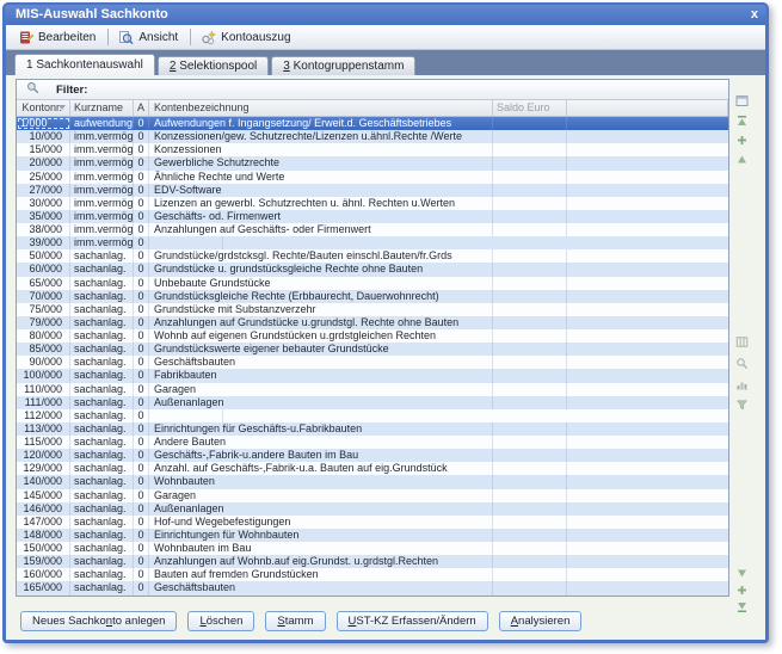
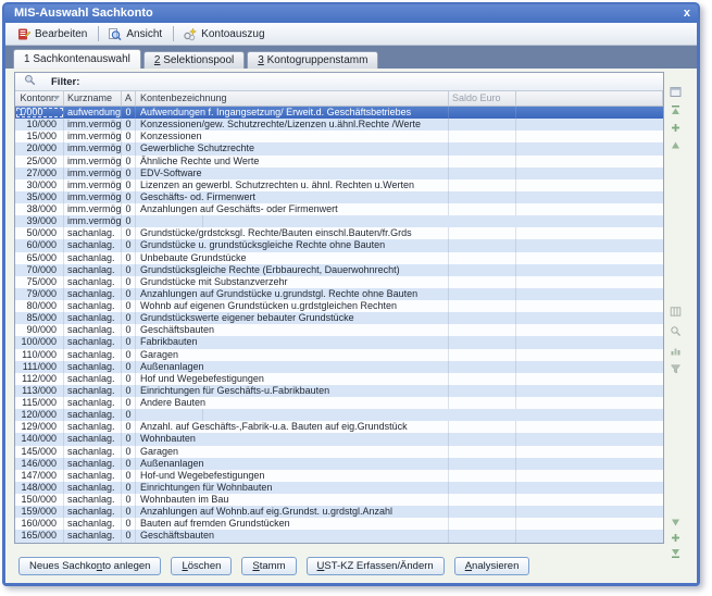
  MIS-Auswahl Sachkonto
  x
  Bearbeiten
  Ansicht
  Kontoauszug
  1 Sachkontenauswahl
  2 Selektionspool
  3 Kontogruppenstamm
  Filter:
  Kontonr.
  Kurzname
  A
  Kontenbezeichnung
  Saldo Euro
  1/000
  aufwendung
  0
  Aufwendungen f. Ingangsetzung/ Erweit.d. Geschäftsbetriebes
  10/000
  imm.vermög
  0
  Konzessionen/gew. Schutzrechte/Lizenzen u.ähnl.Rechte /Werte
  15/000
  imm.vermög
  0
  Konzessionen
  20/000
  imm.vermög
  0
  Gewerbliche Schutzrechte
  25/000
  imm.vermög
  0
  Ähnliche Rechte und Werte
  27/000
  imm.vermög
  0
  EDV-Software
  30/000
  imm.vermög
  0
  Lizenzen an gewerbl. Schutzrechten u. ähnl. Rechten u.Werten
  35/000
  imm.vermög
  0
  Geschäfts- od. Firmenwert
  38/000
  imm.vermög
  0
  Anzahlungen auf Geschäfts- oder Firmenwert
  39/000
  imm.vermög
  0
  50/000
  sachanlag.
  0
  Grundstücke/grdstcksgl. Rechte/Bauten einschl.Bauten/fr.Grds
  60/000
  sachanlag.
  0
  Grundstücke u. grundstücksgleiche Rechte ohne Bauten
  65/000
  sachanlag.
  0
  Unbebaute Grundstücke
  70/000
  sachanlag.
  0
  Grundstücksgleiche Rechte (Erbbaurecht, Dauerwohnrecht)
  75/000
  sachanlag.
  0
  Grundstücke mit Substanzverzehr
  79/000
  sachanlag.
  0
  Anzahlungen auf Grundstücke u.grundstgl. Rechte ohne Bauten
  80/000
  sachanlag.
  0
  Wohnb auf eigenen Grundstücken u.grdstgleichen Rechten
  85/000
  sachanlag.
  0
  Grundstückswerte eigener bebauter Grundstücke
  90/000
  sachanlag.
  0
  Geschäftsbauten
  100/000
  sachanlag.
  0
  Fabrikbauten
  110/000
  sachanlag.
  0
  Garagen
  111/000
  sachanlag.
  0
  Außenanlagen
  112/000
  sachanlag.
  0
+ Hof und Wegebefestigungen
  113/000
  sachanlag.
  0
  Einrichtungen für Geschäfts-u.Fabrikbauten
  115/000
  sachanlag.
  0
  Andere Bauten
  120/000
  sachanlag.
  0
- Geschäfts-,Fabrik-u.andere Bauten im Bau
  129/000
  sachanlag.
  0
  Anzahl. auf Geschäfts-,Fabrik-u.a. Bauten auf eig.Grundstück
  140/000
  sachanlag.
  0
  Wohnbauten
  145/000
  sachanlag.
  0
  Garagen
  146/000
  sachanlag.
  0
  Außenanlagen
  147/000
  sachanlag.
  0
  Hof-und Wegebefestigungen
  148/000
  sachanlag.
  0
  Einrichtungen für Wohnbauten
  150/000
  sachanlag.
  0
  Wohnbauten im Bau
  159/000
  sachanlag.
  0
- Anzahlungen auf Wohnb.auf eig.Grundst. u.grdstgl.Rechten
+ Anzahlungen auf Wohnb.auf eig.Grundst. u.grdstgl.Anzahl
  160/000
  sachanlag.
  0
  Bauten auf fremden Grundstücken
  165/000
  sachanlag.
  0
  Geschäftsbauten
  Neues Sachkonto anlegen
  Löschen
  Stamm
  UST-KZ Erfassen/Ändern
  Analysieren
